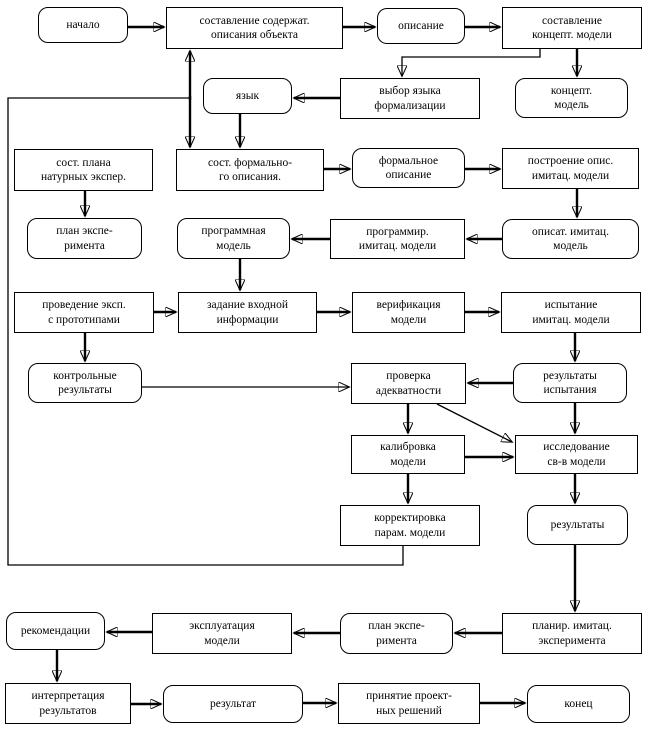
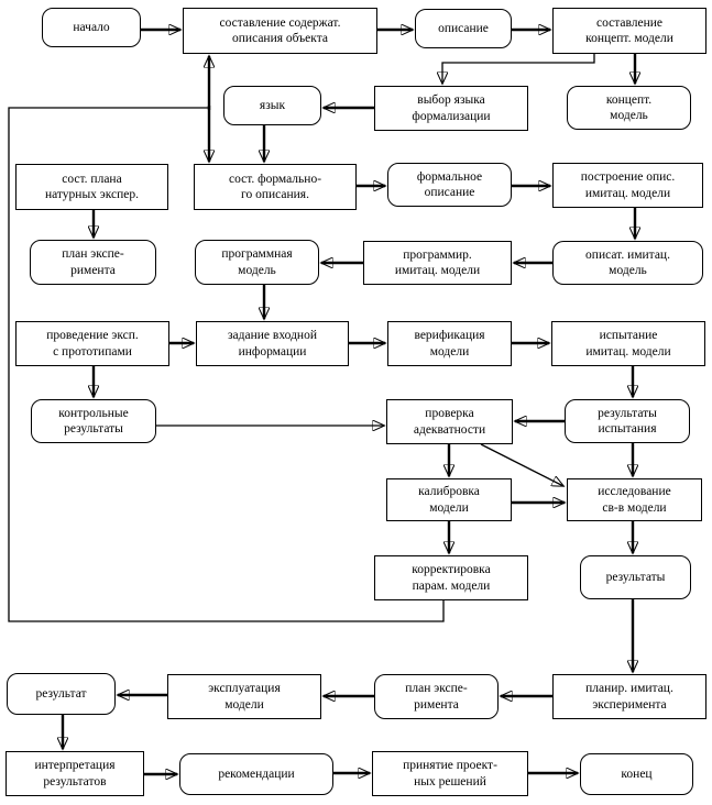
  начало
  составление содержат.
  описания объекта
  описание
  составление
  концепт. модели
  язык
  выбор языка
  формализации
  концепт.
  модель
  сост. плана
  натурных экспер.
  сост. формально-
  го описания.
  формальное
  описание
  построение опис.
  имитац. модели
  план экспе-
  римента
  программная
  модель
  программир.
  имитац. модели
  описат. имитац.
  модель
  проведение эксп.
  с прототипами
  задание входной
  информации
  верификация
  модели
  испытание
  имитац. модели
  контрольные
  результаты
  проверка
  адекватности
  результаты
  испытания
  калибровка
  модели
  исследование
  св-в модели
  корректировка
  парам. модели
  результаты
  планир. имитац.
  эксперимента
  план экспе-
  римента
  эксплуатация
  модели
- рекомендации
+ результат
  интерпретация
  результатов
- результат
+ рекомендации
  принятие проект-
  ных решений
  конец
